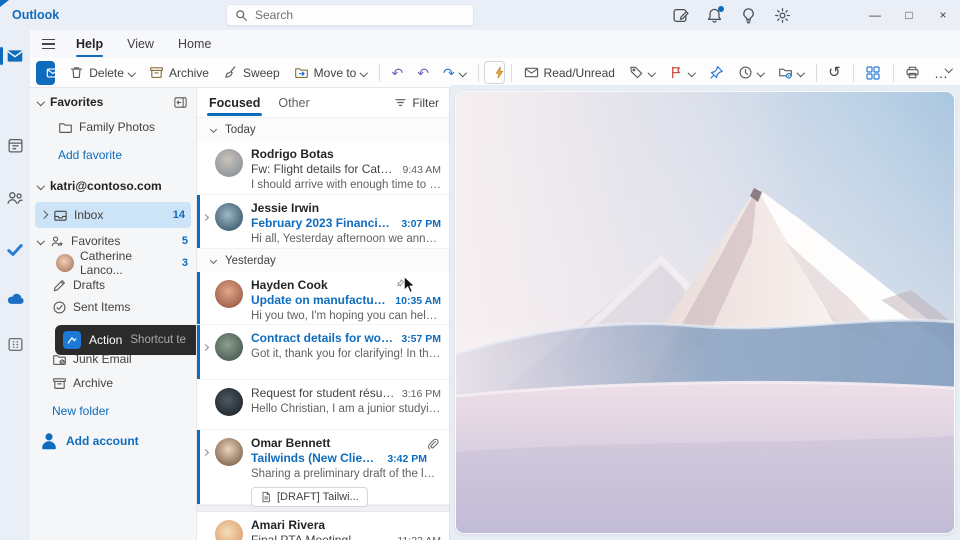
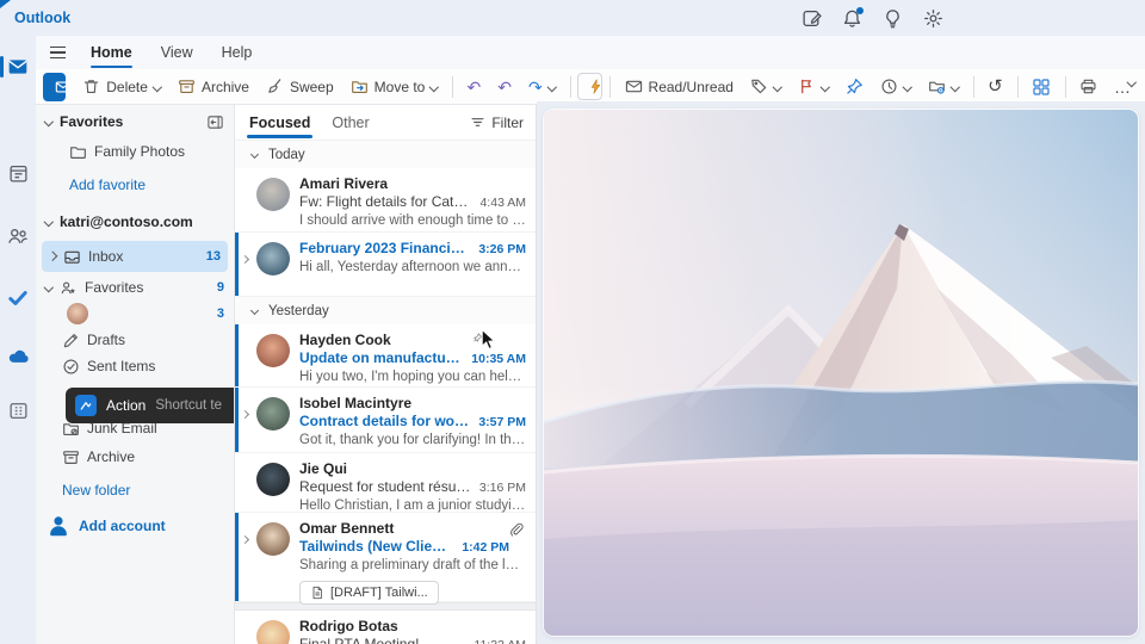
  Outlook
- Search
- —
- □
- ×
- Help
+ Home
  View
- Home
+ Help
  Delete
  Archive
  Sweep
  Move to
  ↶
  ↶
  ↷
  Read/Unread
  ↺
  …
  Favorites
  Family Photos
  Add favorite
  katri@contoso.com
  Inbox
- 14
+ 13
  Favorites
- 5
+ 9
- Catherine Lanco...
  3
  Drafts
  Sent Items
  Junk Email
  Archive
  New folder
  Add account
  Action
  Shortcut te
  Focused
  Other
  Filter
  Today
- Rodrigo Botas
+ Amari Rivera
  Fw: Flight details for Cather
- 9:43 AM
+ 4:43 AM
  I should arrive with enough time to att
- Jessie Irwin
  February 2023 Financial
- 3:07 PM
+ 3:26 PM
  Hi all, Yesterday afternoon we annou
  Yesterday
  Hayden Cook
  10:35 AM
  Hi you two, I'm hoping you can help m
+ Isobel Macintyre
  Contract details for work
  3:57 PM
  Got it, thank you for clarifying! In that
+ Jie Qui
  Request for student résumé
  3:16 PM
  Hello Christian, I am a junior studying
  Omar Bennett
- 3:42 PM
+ 1:42 PM
  Sharing a preliminary draft of the late
  [DRAFT] Tailwi...
- Amari Rivera
+ Rodrigo Botas
